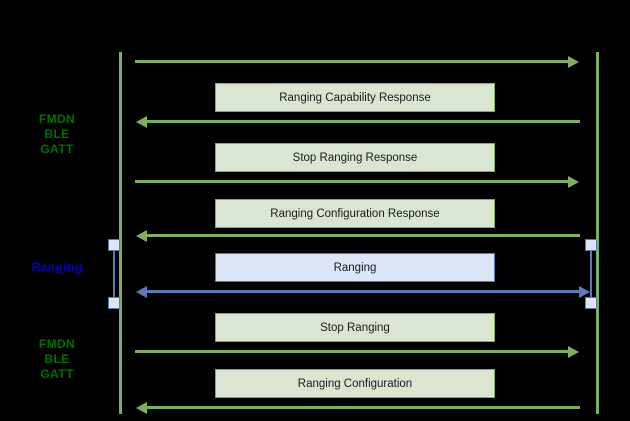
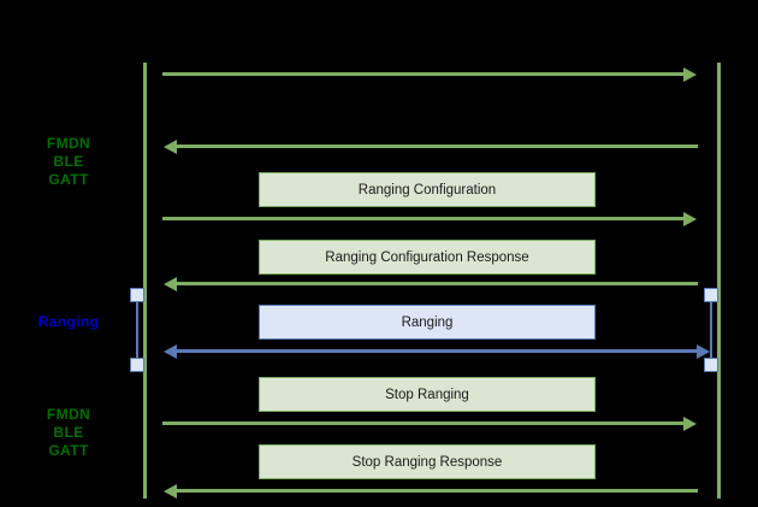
  FMDN
  BLE
  GATT
  Ranging
  FMDN
  BLE
  GATT
- Ranging Capability Response
- Stop Ranging Response
+ Ranging Configuration
  Ranging Configuration Response
  Ranging
  Stop Ranging
- Ranging Configuration
+ Stop Ranging Response
